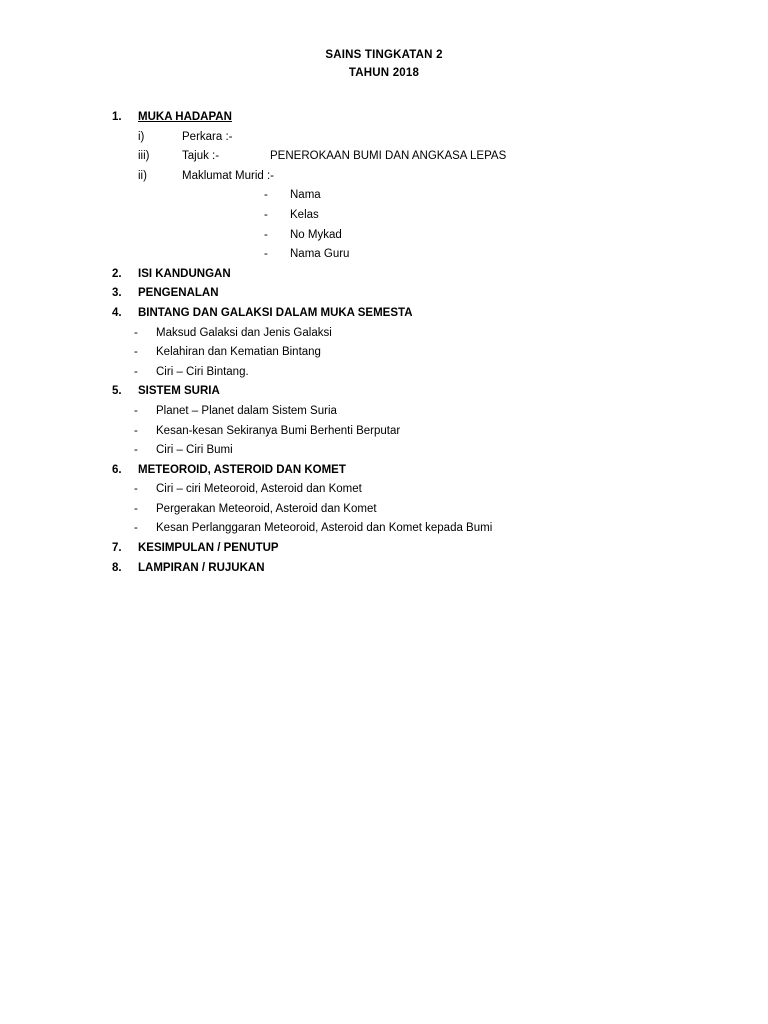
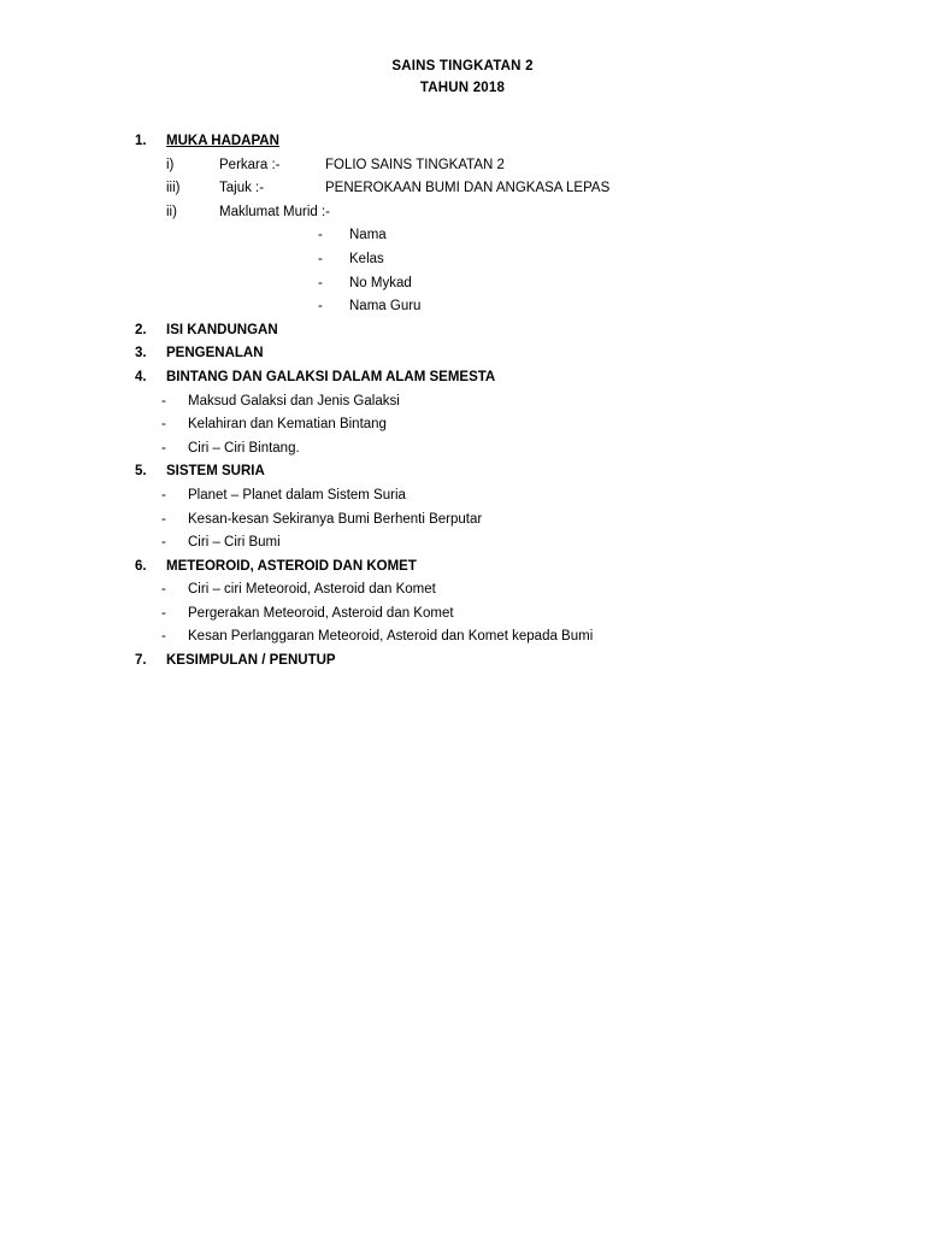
  SAINS TINGKATAN 2
  TAHUN 2018
  1.
  MUKA HADAPAN
  i)
  Perkara :-
+ FOLIO SAINS TINGKATAN 2
  iii)
  Tajuk :-
  PENEROKAAN BUMI DAN ANGKASA LEPAS
  ii)
  Maklumat Murid :-
  -
  Nama
  -
  Kelas
  -
  No Mykad
  -
  Nama Guru
  2.
  ISI KANDUNGAN
  3.
  PENGENALAN
  4.
- BINTANG DAN GALAKSI DALAM MUKA SEMESTA
+ BINTANG DAN GALAKSI DALAM ALAM SEMESTA
  -
  Maksud Galaksi dan Jenis Galaksi
  -
  Kelahiran dan Kematian Bintang
  -
  Ciri – Ciri Bintang.
  5.
  SISTEM SURIA
  -
  Planet – Planet dalam Sistem Suria
  -
  Kesan-kesan Sekiranya Bumi Berhenti Berputar
  -
  Ciri – Ciri Bumi
  6.
  METEOROID, ASTEROID DAN KOMET
  -
  Ciri – ciri Meteoroid, Asteroid dan Komet
  -
  Pergerakan Meteoroid, Asteroid dan Komet
  -
  Kesan Perlanggaran Meteoroid, Asteroid dan Komet kepada Bumi
  7.
  KESIMPULAN / PENUTUP
- 8.
- LAMPIRAN / RUJUKAN
